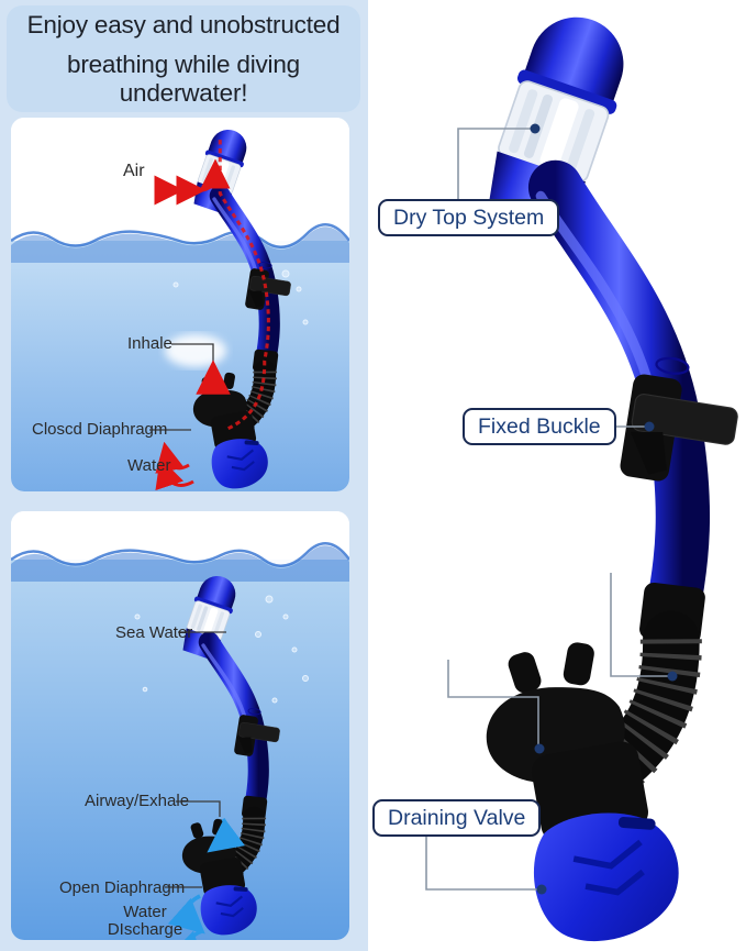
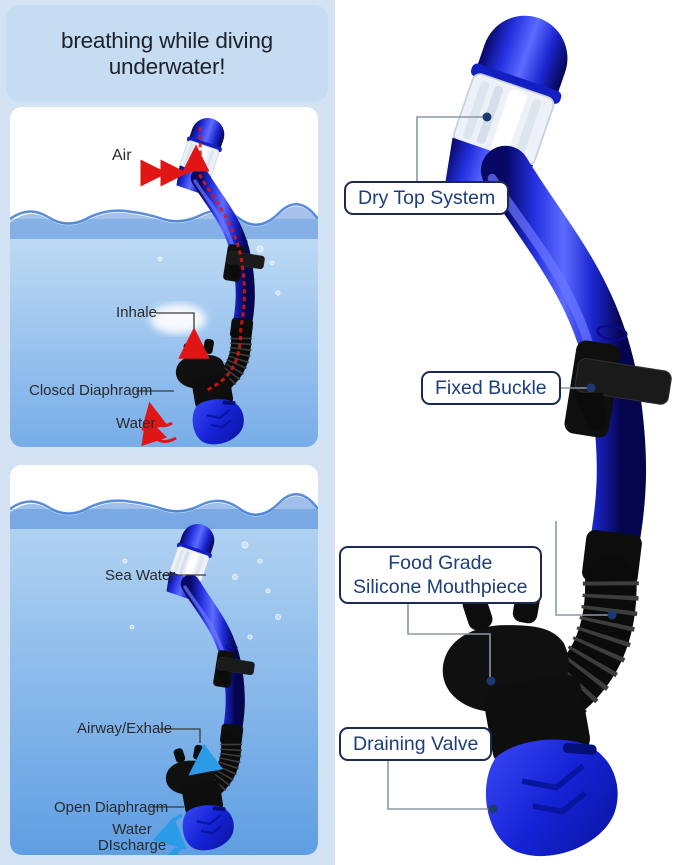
- Enjoy easy and unobstructed
  breathing while diving underwater!
  Air
  Inhale
  Closcd Diaphragm
  Water
  Sea Water
  Airway/Exhale
  Open Diaphragm
  Water
  DIscharge
  Dry Top System
  Fixed Buckle
+ Food Grade
+ Silicone Mouthpiece
  Draining Valve
